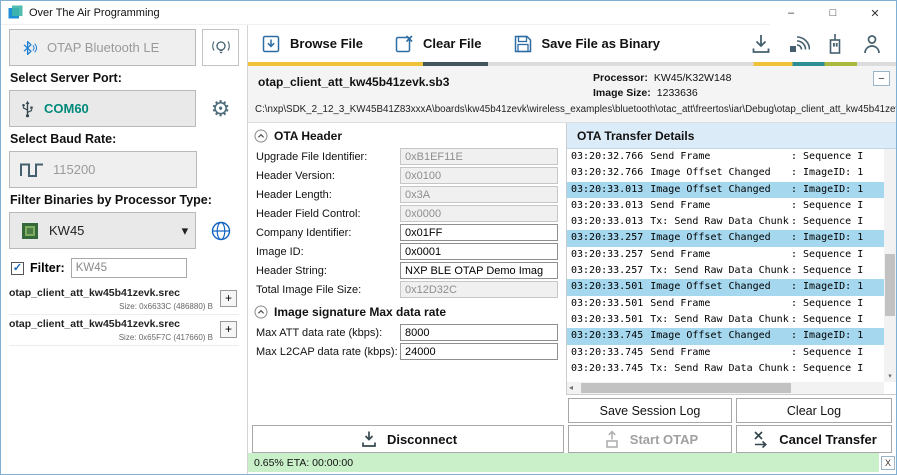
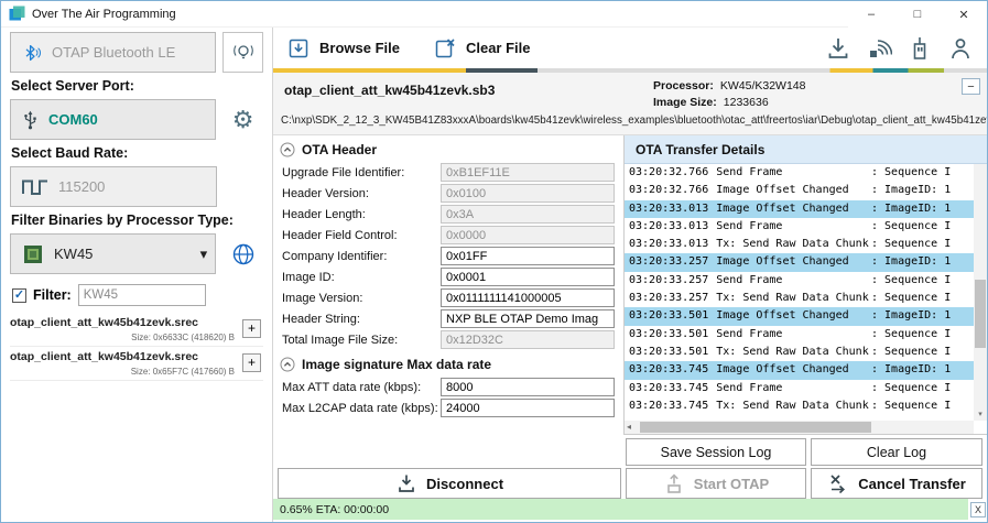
  Over The Air Programming
  –
  □
  ✕
  OTAP Bluetooth LE
  Select Server Port:
  COM60
  ⚙
  Select Baud Rate:
  115200
  Filter Binaries by Processor Type:
  KW45
  ▾
  ✓
  Filter:
  KW45
  otap_client_att_kw45b41zevk.srec
- Size: 0x6633C (486880) B
+ Size: 0x6633C (418620) B
  +
  otap_client_att_kw45b41zevk.srec
  Size: 0x65F7C (417660) B
  +
  Browse File
  Clear File
- Save File as Binary
  otap_client_att_kw45b41zevk.sb3
  Processor: KW45/K32W148
  Image Size: 1233636
  −
  C:\nxp\SDK_2_12_3_KW45B41Z83xxxA\boards\kw45b41zevk\wireless_examples\bluetooth\otac_att\freertos\iar\Debug\otap_client_att_kw45b41ze
  OTA Header
  Upgrade File Identifier:
  0xB1EF11E
  Header Version:
  0x0100
  Header Length:
  0x3A
  Header Field Control:
  0x0000
  Company Identifier:
  0x01FF
  Image ID:
  0x0001
+ Image Version:
+ 0x0111111141000005
  Header String:
  NXP BLE OTAP Demo Imag
  Total Image File Size:
  0x12D32C
  Image signature Max data rate
  Max ATT data rate (kbps):
  8000
  Max L2CAP data rate (kbps):
  24000
  OTA Transfer Details
  03:20:32.766 Send Frame
  : Sequence I
  03:20:32.766 Image Offset Changed
  : ImageID: 1
  03:20:33.013 Image Offset Changed
  : ImageID: 1
  03:20:33.013 Send Frame
  : Sequence I
  03:20:33.013 Tx: Send Raw Data Chunk
  : Sequence I
  03:20:33.257 Image Offset Changed
  : ImageID: 1
  03:20:33.257 Send Frame
  : Sequence I
  03:20:33.257 Tx: Send Raw Data Chunk
  : Sequence I
  03:20:33.501 Image Offset Changed
  : ImageID: 1
  03:20:33.501 Send Frame
  : Sequence I
  03:20:33.501 Tx: Send Raw Data Chunk
  : Sequence I
  03:20:33.745 Image Offset Changed
  : ImageID: 1
  03:20:33.745 Send Frame
  : Sequence I
  03:20:33.745 Tx: Send Raw Data Chunk
  : Sequence I
  ◂
  Save Session Log
  Clear Log
  Disconnect
  Start OTAP
  Cancel Transfer
  0.65% ETA: 00:00:00
  X
